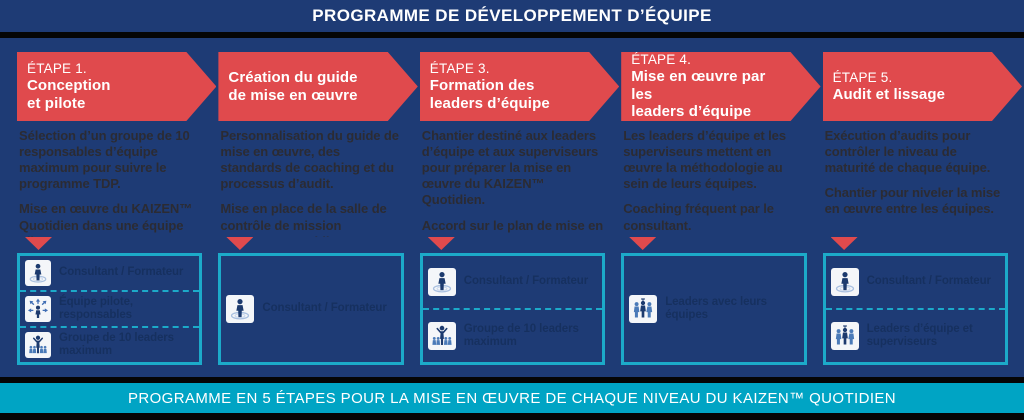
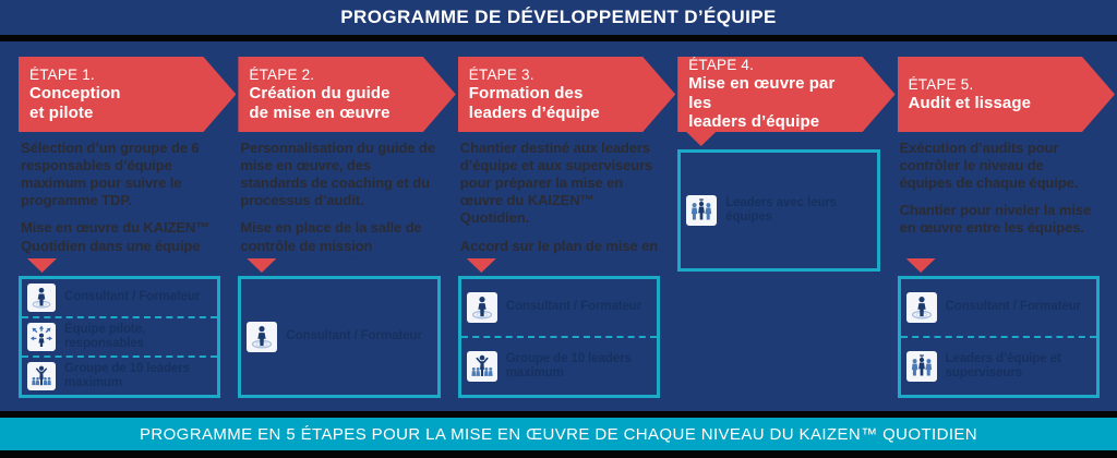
  PROGRAMME DE DÉVELOPPEMENT D’ÉQUIPE
  ÉTAPE 1.
  Conception
  et pilote
- Sélection d’un groupe de 10 responsables d’équipe maximum pour suivre le programme TDP.
+ Sélection d’un groupe de 6 responsables d’équipe maximum pour suivre le programme TDP.
  Mise en œuvre du KAIZEN™ Quotidien dans une équipe
+ ÉTAPE 2.
  Création du guide
  de mise en œuvre
  Personnalisation du guide de mise en œuvre, des standards de coaching et du processus d’audit.
  ÉTAPE 3.
  Formation des
  leaders d’équipe
  Chantier destiné aux leaders d’équipe et aux superviseurs pour préparer la mise en œuvre du KAIZEN™ Quotidien.
  Accord sur le plan de mise en
  ÉTAPE 4.
  Mise en œuvre par les
  leaders d’équipe
- Les leaders d’équipe et les superviseurs mettent en œuvre la méthodologie au sein de leurs équipes.
- Coaching fréquent par le consultant.
  ÉTAPE 5.
  Audit et lissage
- Exécution d’audits pour contrôler le niveau de maturité de chaque équipe.
+ Exécution d’audits pour contrôler le niveau de équipes de chaque équipe.
  Chantier pour niveler la mise en œuvre entre les équipes.
  PROGRAMME EN 5 ÉTAPES POUR LA MISE EN ŒUVRE DE CHAQUE NIVEAU DU KAIZEN™ QUOTIDIEN
